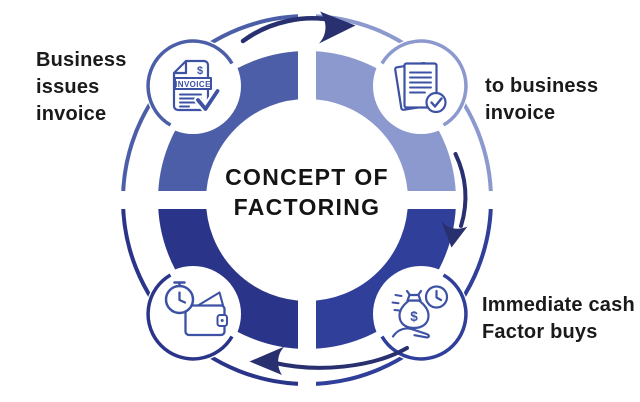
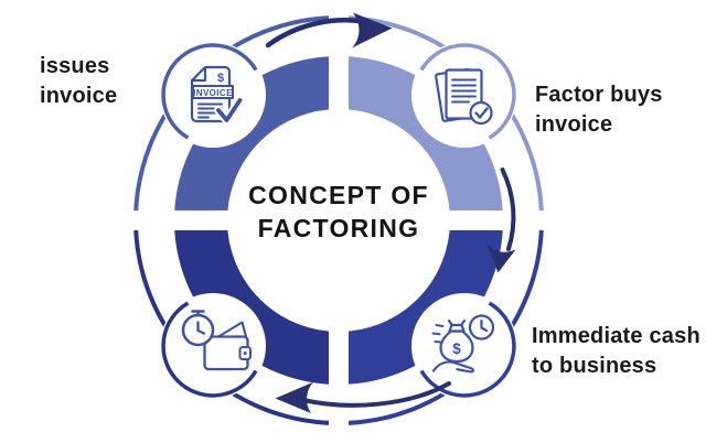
  $
  INVOICE
  $
  CONCEPT OF
  FACTORING
- Business
  issues
  invoice
- to business
+ Factor buys
  invoice
  Immediate cash
- Factor buys
+ to business
